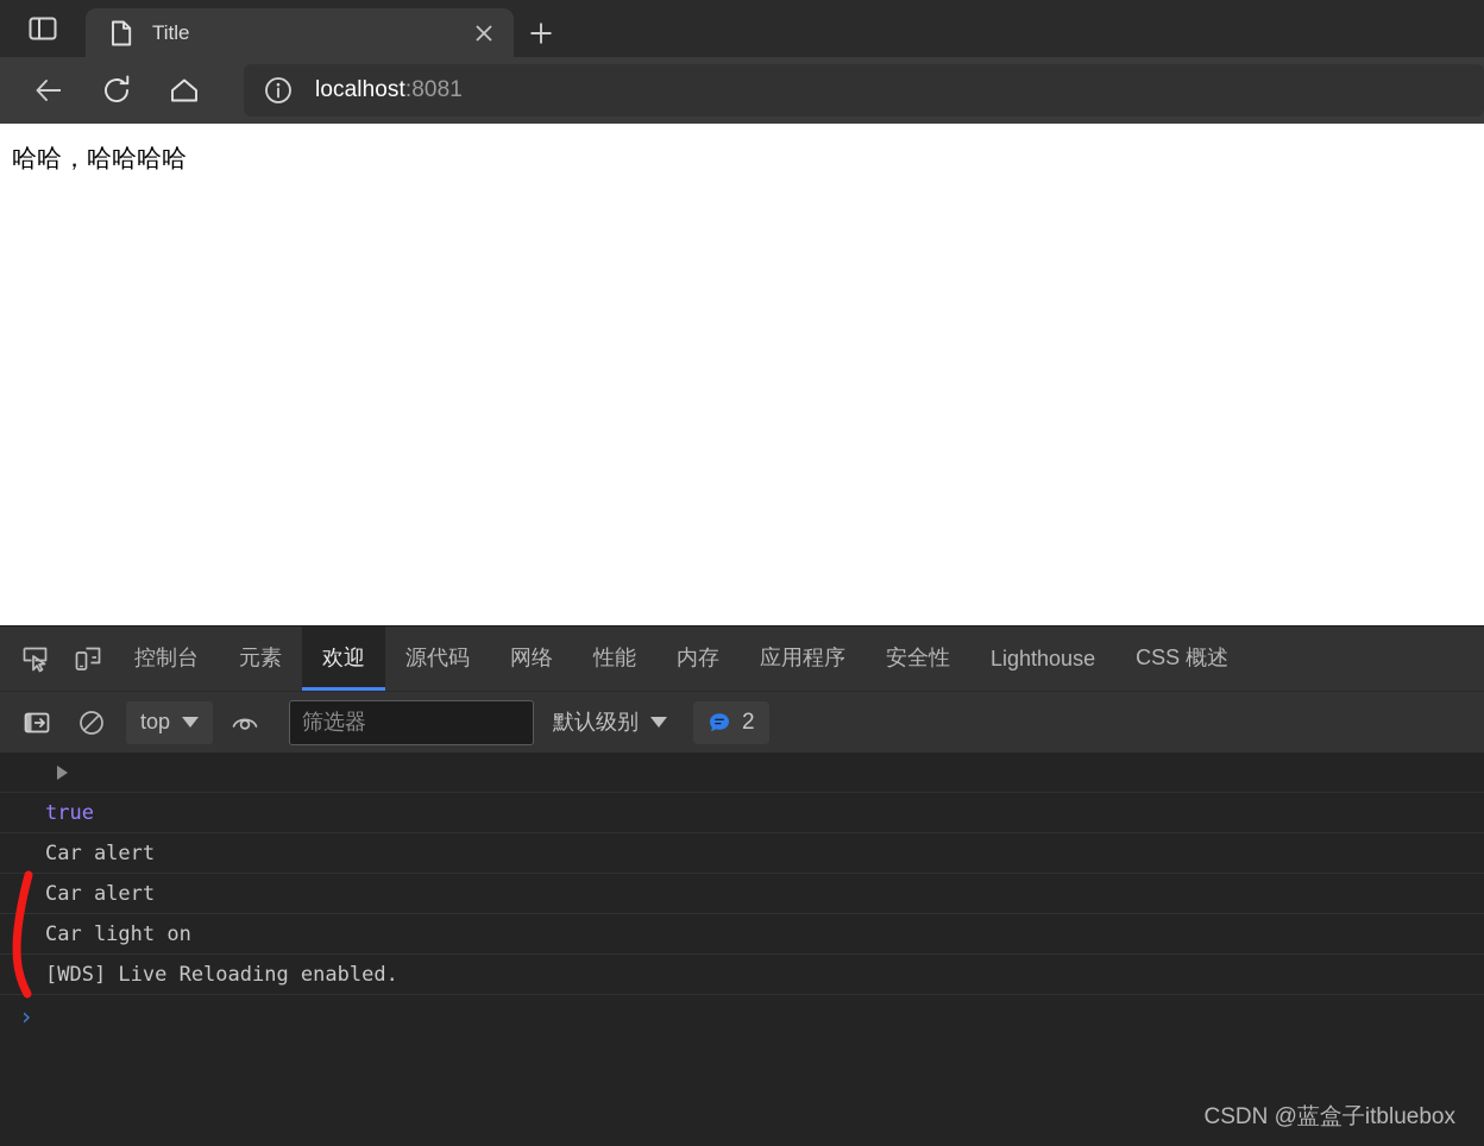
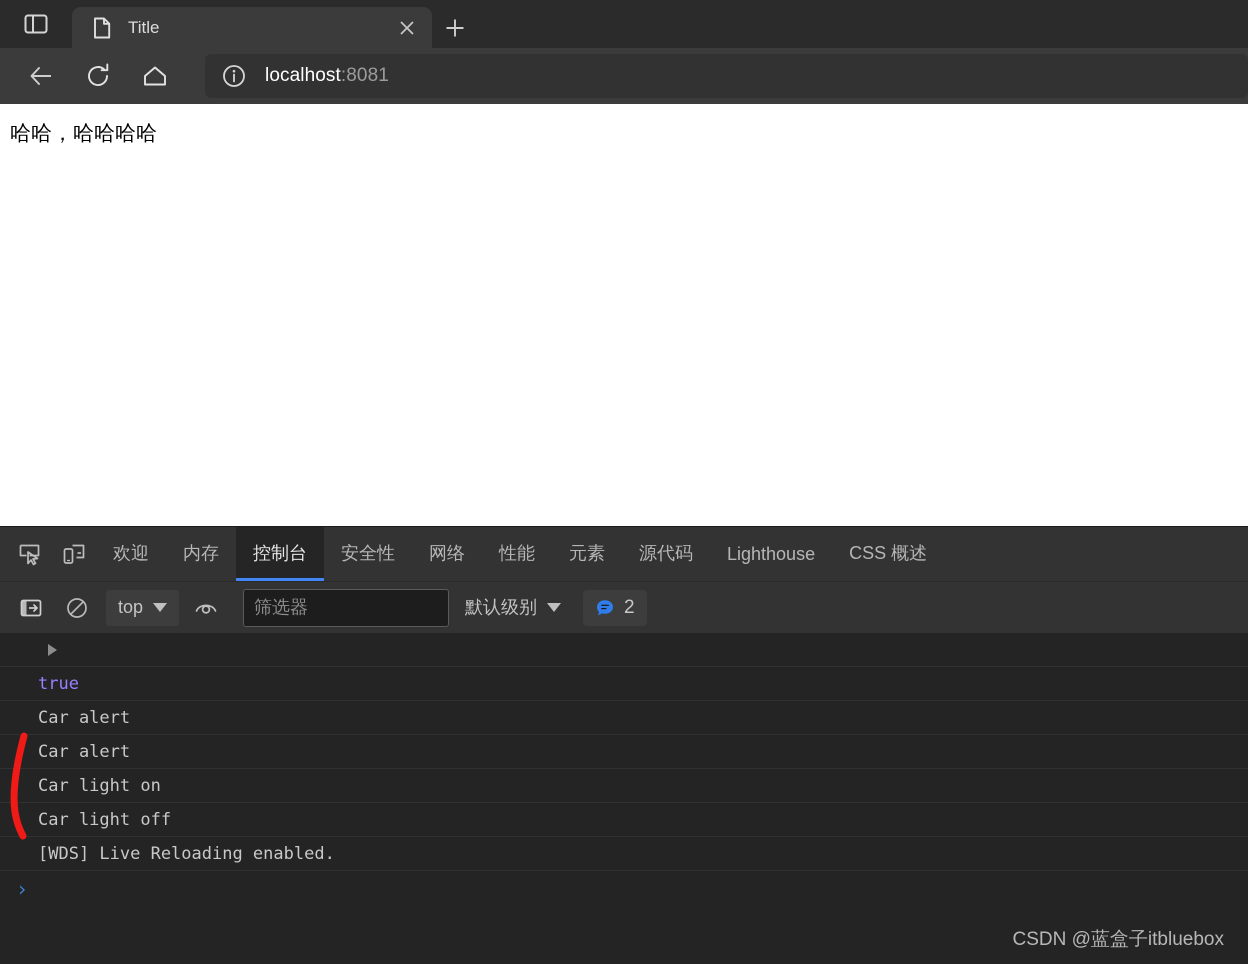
  Title
  localhost:8081
  哈哈，哈哈哈哈
- 控制台
+ 欢迎
- 元素
+ 内存
- 欢迎
+ 控制台
- 源代码
+ 安全性
  网络
  性能
- 内存
+ 元素
- 应用程序
- 安全性
+ 源代码
  Lighthouse
  CSS 概述
  top
  筛选器
  默认级别
  2
  true
  Car alert
  Car alert
  Car light on
+ Car light off
  [WDS] Live Reloading enabled.
  ›
  CSDN @蓝盒子itbluebox
